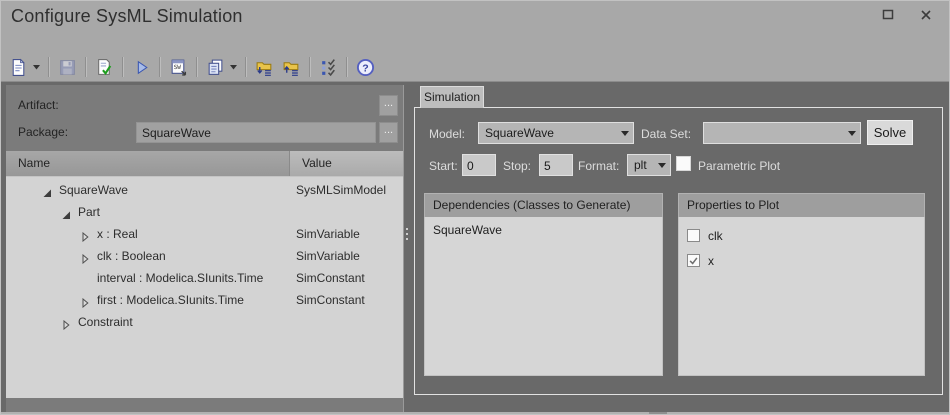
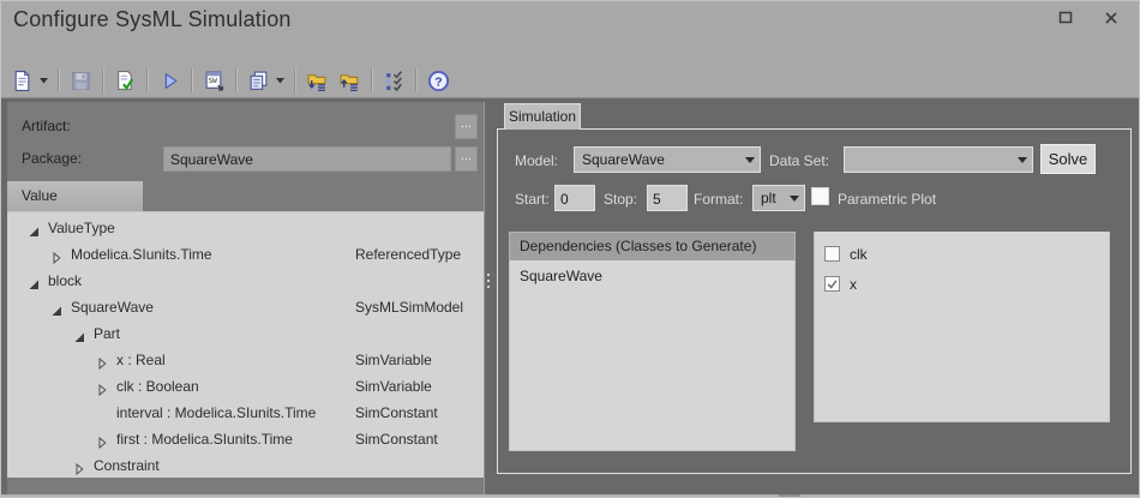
  Configure SysML Simulation
  ?
  Artifact:
  ...
  Package:
  SquareWave
  ...
- Name
  Value
+ ValueType
+ Modelica.SIunits.Time
+ ReferencedType
+ block
  SquareWave
  SysMLSimModel
  Part
  x : Real
  SimVariable
  clk : Boolean
  SimVariable
  interval : Modelica.SIunits.Time
  SimConstant
  first : Modelica.SIunits.Time
  SimConstant
  Constraint
  Simulation
  Model:
  SquareWave
  Data Set:
  Solve
  Start:
  0
  Stop:
  5
  Format:
  plt
  Parametric Plot
  Dependencies (Classes to Generate)
  SquareWave
- Properties to Plot
  clk
  x
